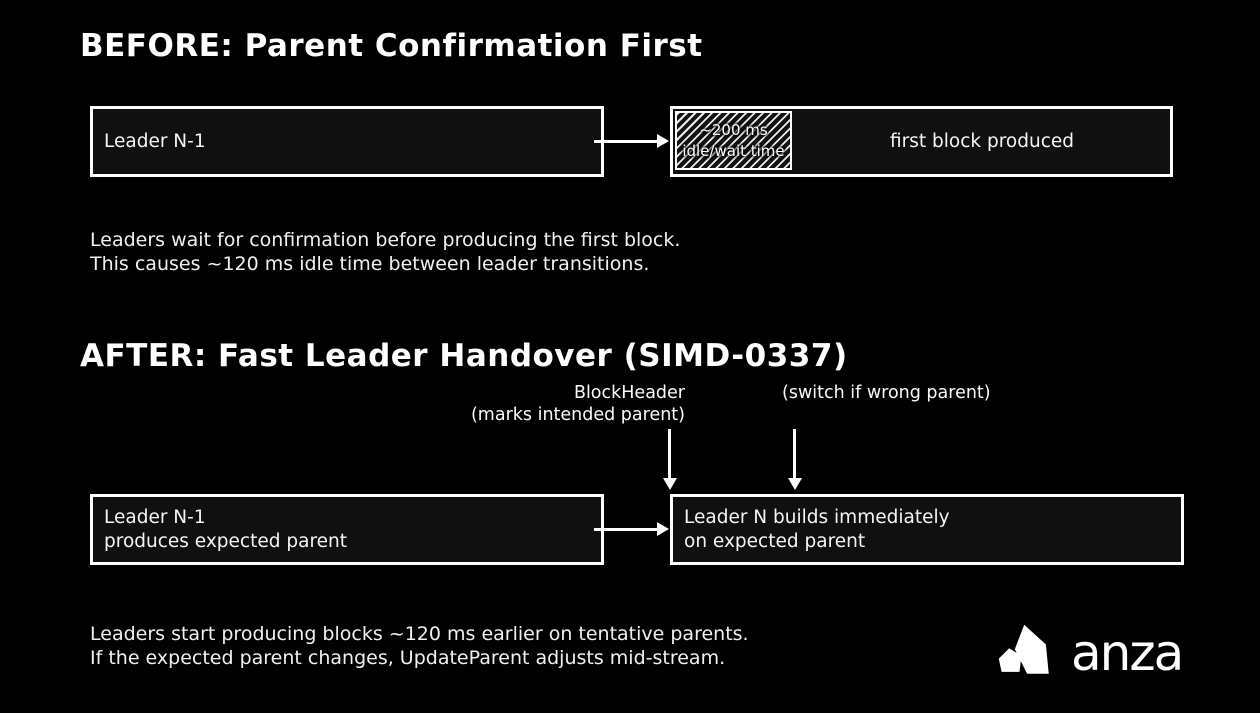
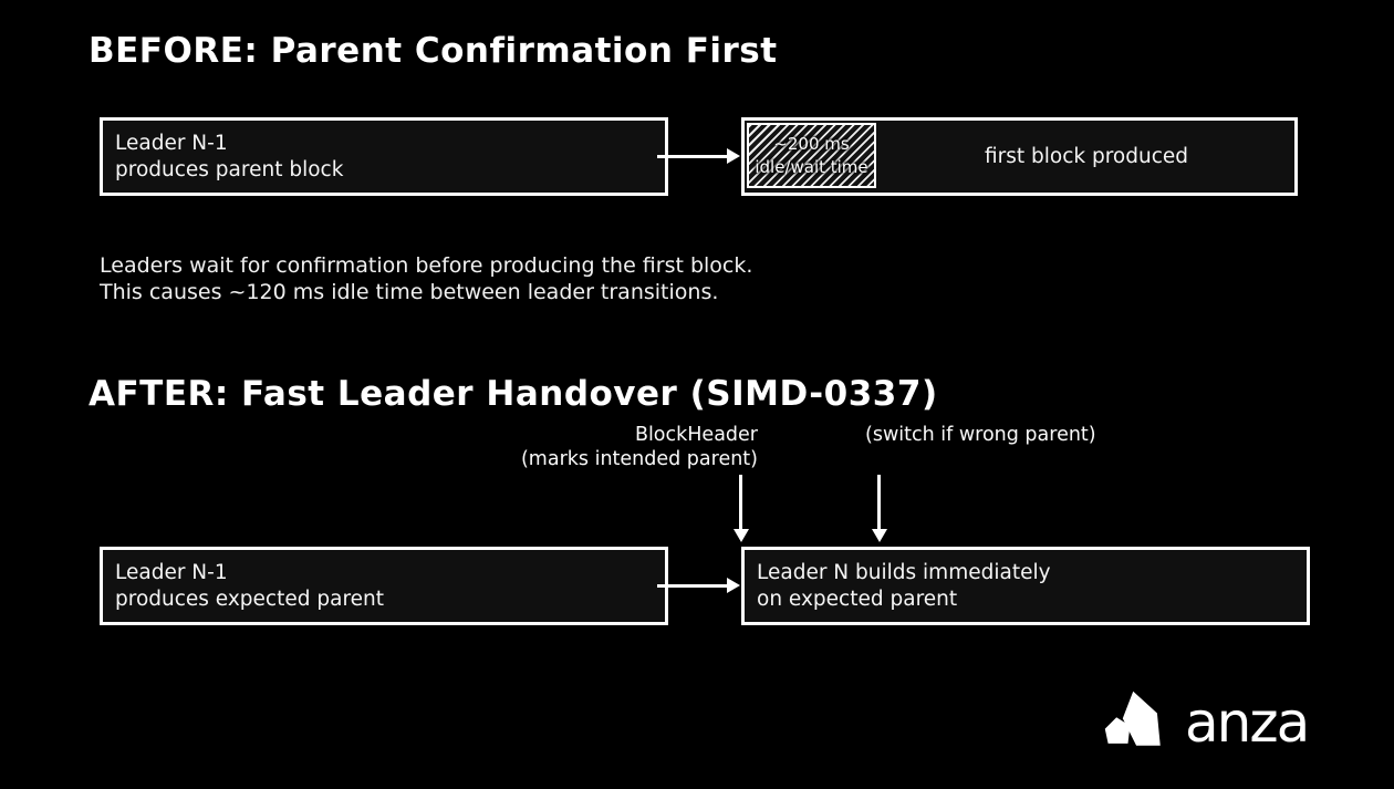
  BEFORE: Parent Confirmation First
  Leader N-1
+ produces parent block
  ~200 ms
  idle/wait time
  first block produced
  Leaders wait for confirmation before producing the first block.
  This causes ~120 ms idle time between leader transitions.
  AFTER: Fast Leader Handover (SIMD-0337)
  BlockHeader
  (marks intended parent)
  (switch if wrong parent)
  Leader N-1
  produces expected parent
  Leader N builds immediately
  on expected parent
- Leaders start producing blocks ~120 ms earlier on tentative parents.
- If the expected parent changes, UpdateParent adjusts mid-stream.
  anza
